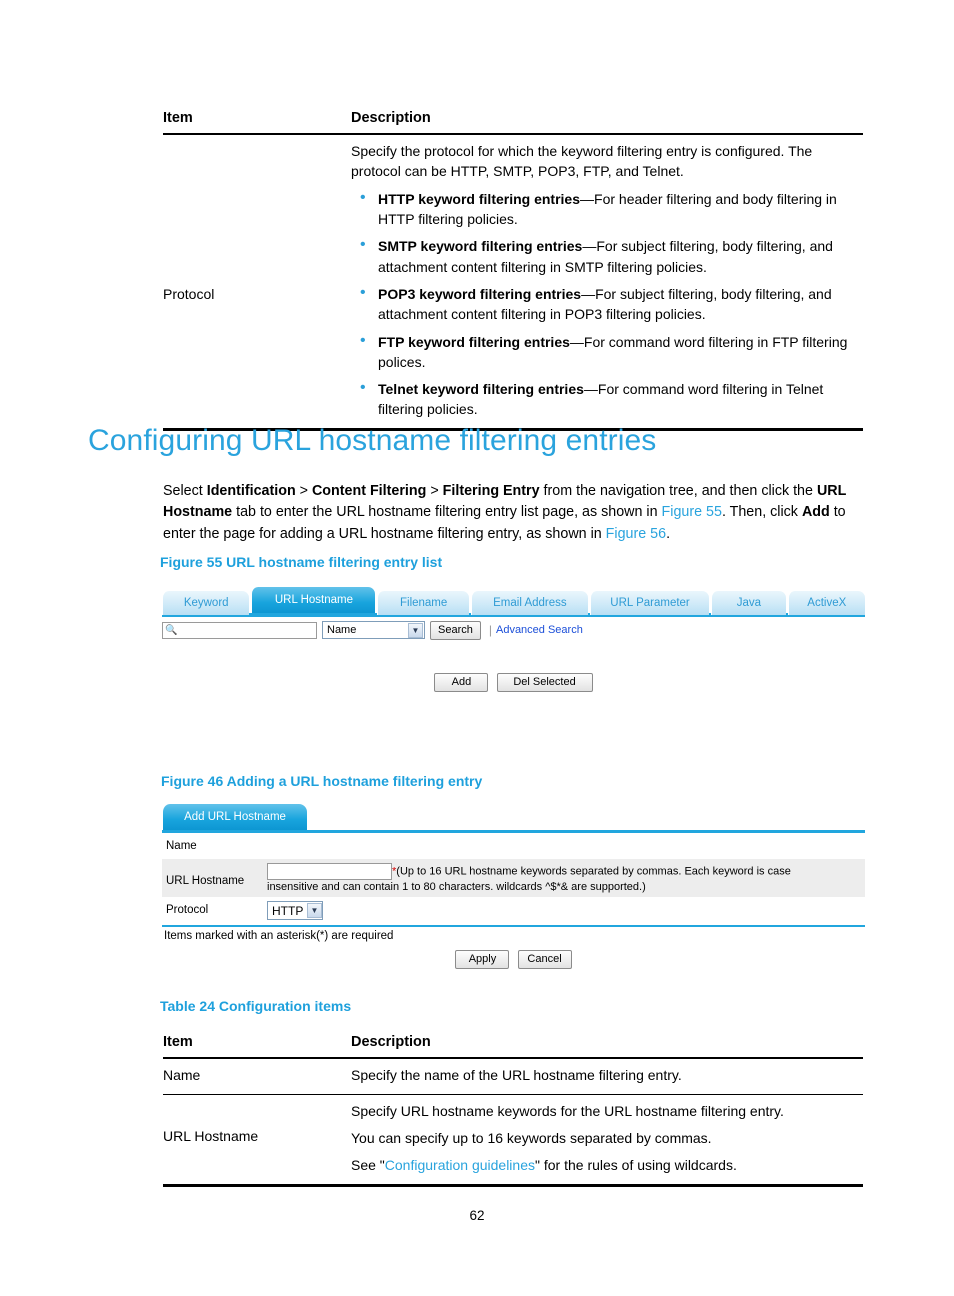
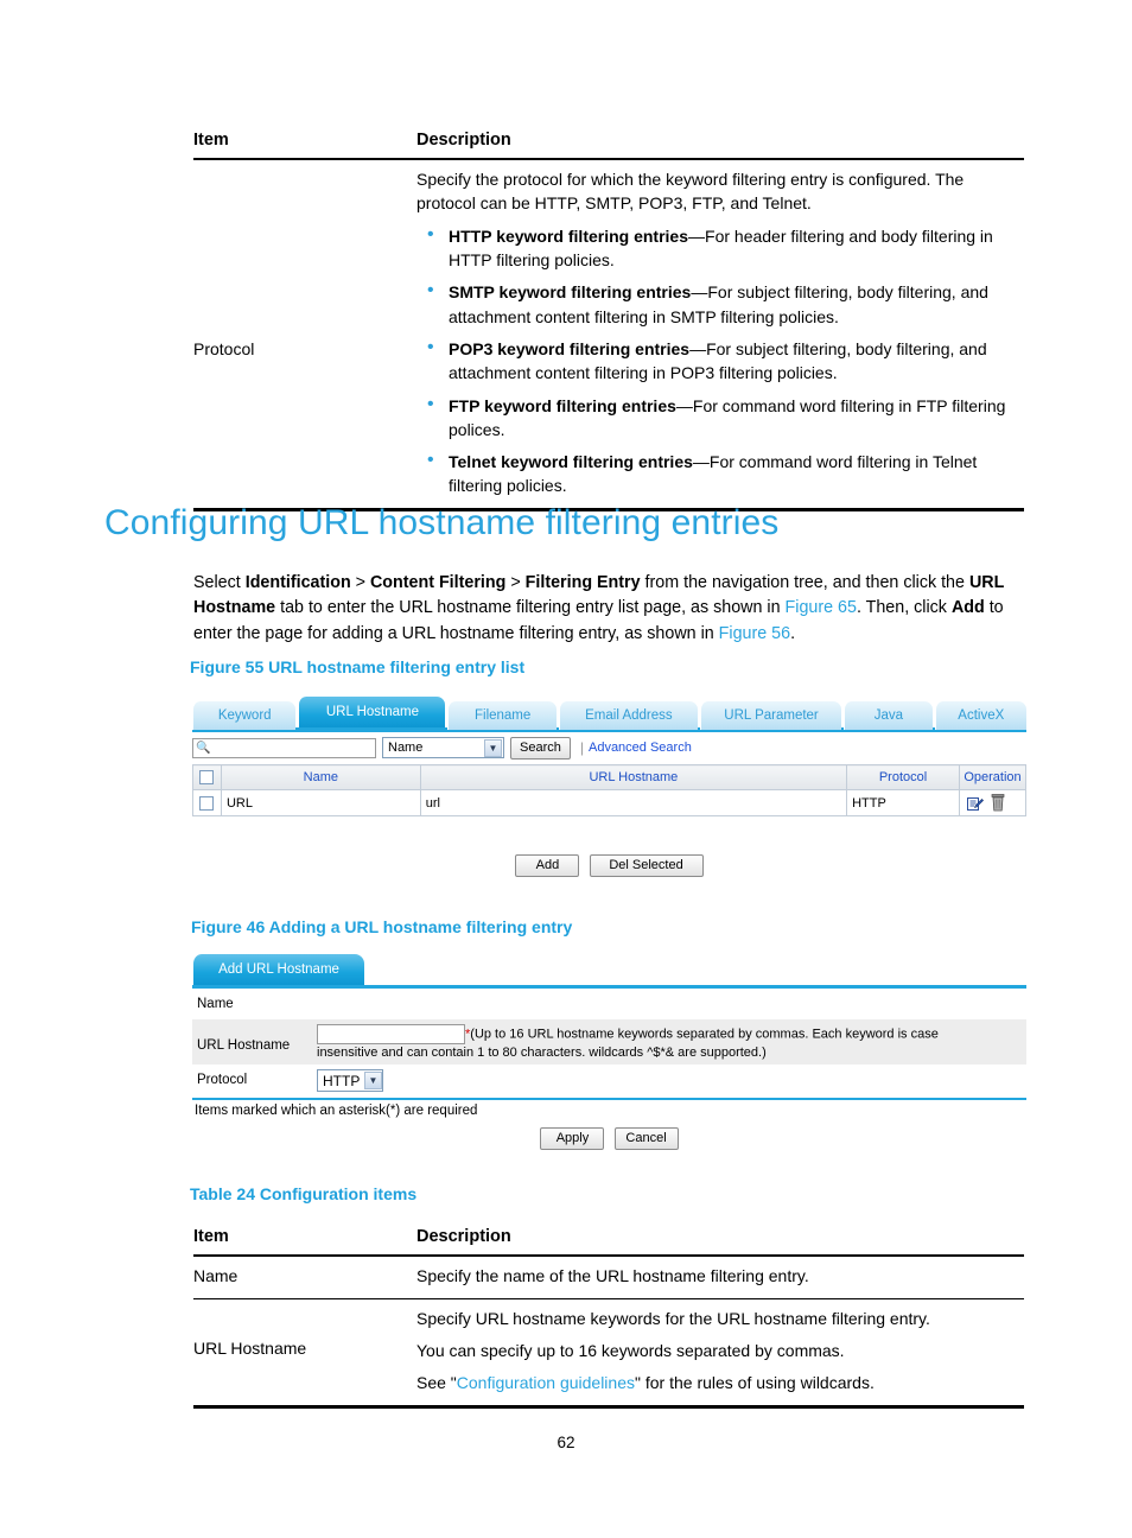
  Item	Description
  Protocol	Specify the protocol for which the keyword filtering entry is configured. The protocol can be HTTP, SMTP, POP3, FTP, and Telnet. HTTP keyword filtering entries—For header filtering and body filtering in HTTP filtering policies. SMTP keyword filtering entries—For subject filtering, body filtering, and attachment content filtering in SMTP filtering policies. POP3 keyword filtering entries—For subject filtering, body filtering, and attachment content filtering in POP3 filtering policies. FTP keyword filtering entries—For command word filtering in FTP filtering polices. Telnet keyword filtering entries—For command word filtering in Telnet filtering policies.
  Configuring URL hostname filtering entries
- Select Identification > Content Filtering > Filtering Entry from the navigation tree, and then click the URL Hostname tab to enter the URL hostname filtering entry list page, as shown in Figure 55. Then, click Add to enter the page for adding a URL hostname filtering entry, as shown in Figure 56.
+ Select Identification > Content Filtering > Filtering Entry from the navigation tree, and then click the URL Hostname tab to enter the URL hostname filtering entry list page, as shown in Figure 65. Then, click Add to enter the page for adding a URL hostname filtering entry, as shown in Figure 56.
  Figure 55 URL hostname filtering entry list
  Keyword
  URL Hostname
  Filename
  Email Address
  URL Parameter
  Java
  ActiveX
  🔍
  Name
  ▼
  Search
  |
  Advanced Search
+ 	Name	URL Hostname	Protocol	Operation
+ 	URL	url	HTTP
  Add Del Selected
  Figure 46 Adding a URL hostname filtering entry
  Add URL Hostname
  Name
  URL Hostname
  *(Up to 16 URL hostname keywords separated by commas. Each keyword is case
  insensitive and can contain 1 to 80 characters. wildcards ^$*& are supported.)
  Protocol
  HTTP
  ▼
- Items marked with an asterisk(*) are required
+ Items marked which an asterisk(*) are required
  Apply Cancel
  Table 24 Configuration items
  Item	Description
  Name	Specify the name of the URL hostname filtering entry.
  URL Hostname	Specify URL hostname keywords for the URL hostname filtering entry. You can specify up to 16 keywords separated by commas. See "Configuration guidelines" for the rules of using wildcards.
  62
